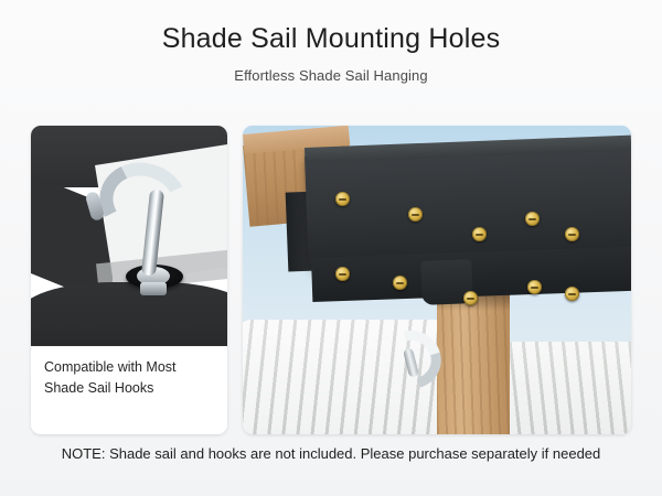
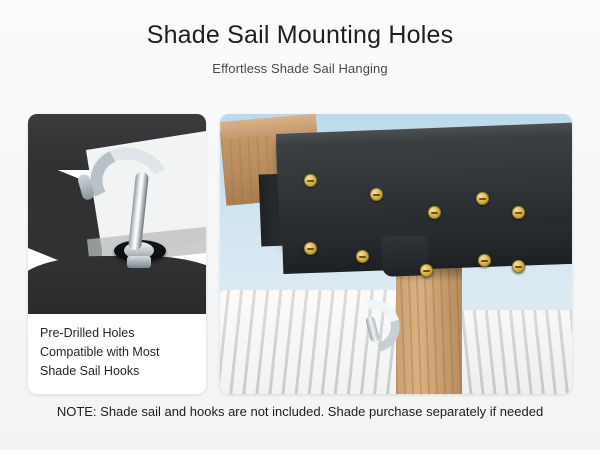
  Shade Sail Mounting Holes
  Effortless Shade Sail Hanging
+ Pre-Drilled Holes
  Compatible with Most
  Shade Sail Hooks
- NOTE: Shade sail and hooks are not included. Please purchase separately if needed
+ NOTE: Shade sail and hooks are not included. Shade purchase separately if needed
